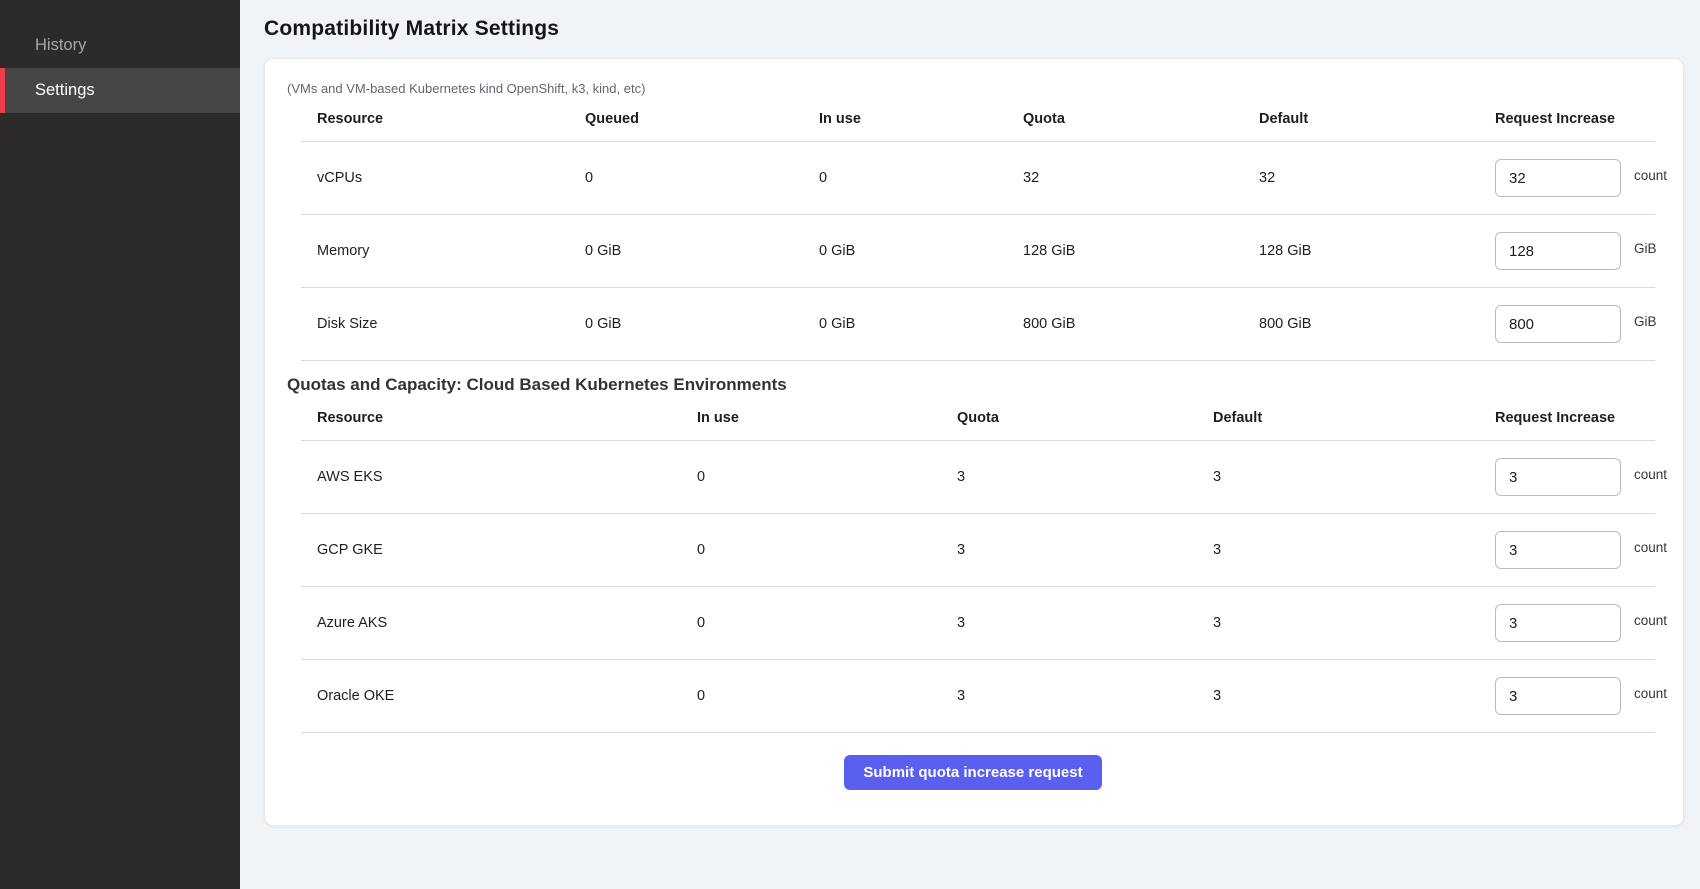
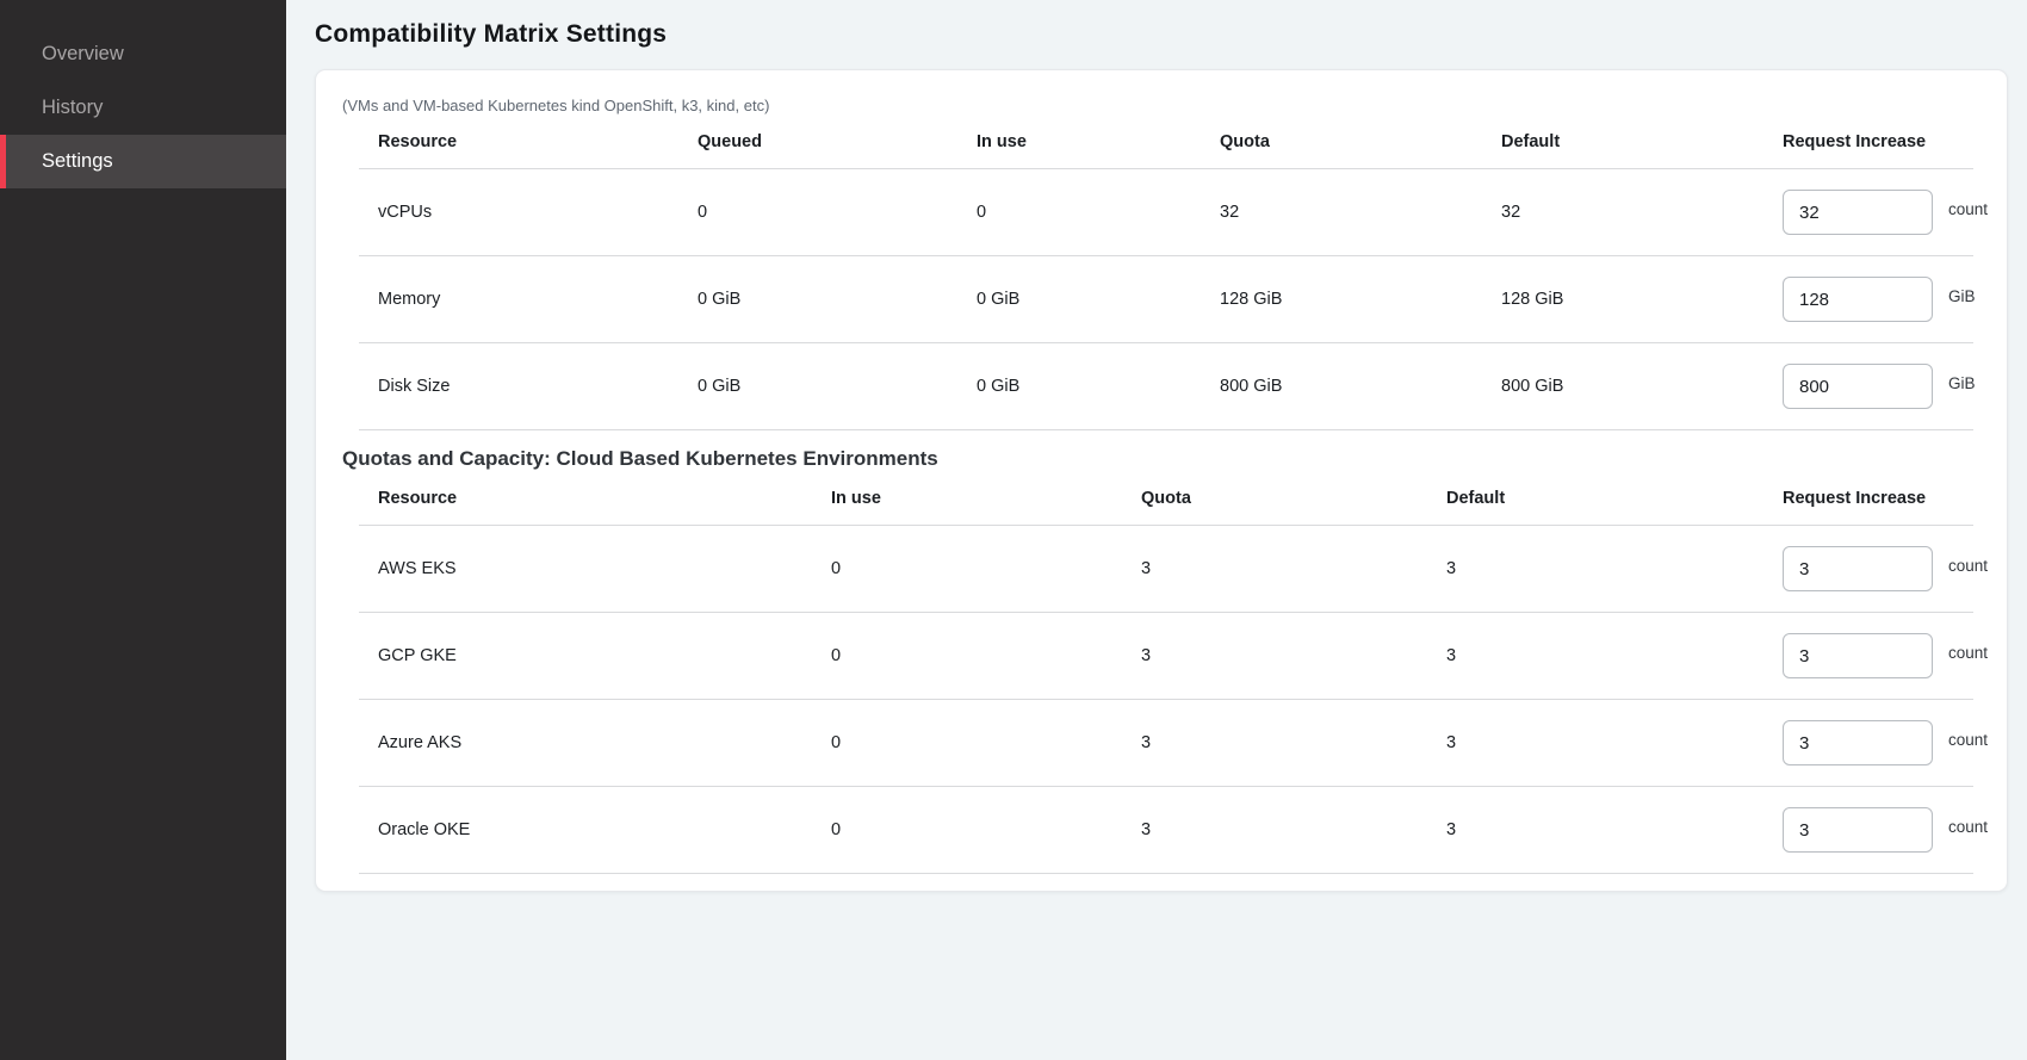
+ Overview
  History
  Settings
  Compatibility Matrix Settings
  (VMs and VM-based Kubernetes kind OpenShift, k3, kind, etc)
  Resource
  Queued
  In use
  Quota
  Default
  Request Increase
  vCPUs
  0
  0
  32
  32
  32
  count
  Memory
  0 GiB
  0 GiB
  128 GiB
  128 GiB
  128
  GiB
  Disk Size
  0 GiB
  0 GiB
  800 GiB
  800 GiB
  800
  GiB
  Quotas and Capacity: Cloud Based Kubernetes Environments
  Resource
  In use
  Quota
  Default
  Request Increase
  AWS EKS
  0
  3
  3
  3
  count
  GCP GKE
  0
  3
  3
  3
  count
  Azure AKS
  0
  3
  3
  3
  count
  Oracle OKE
  0
  3
  3
  3
  count
- Submit quota increase request
